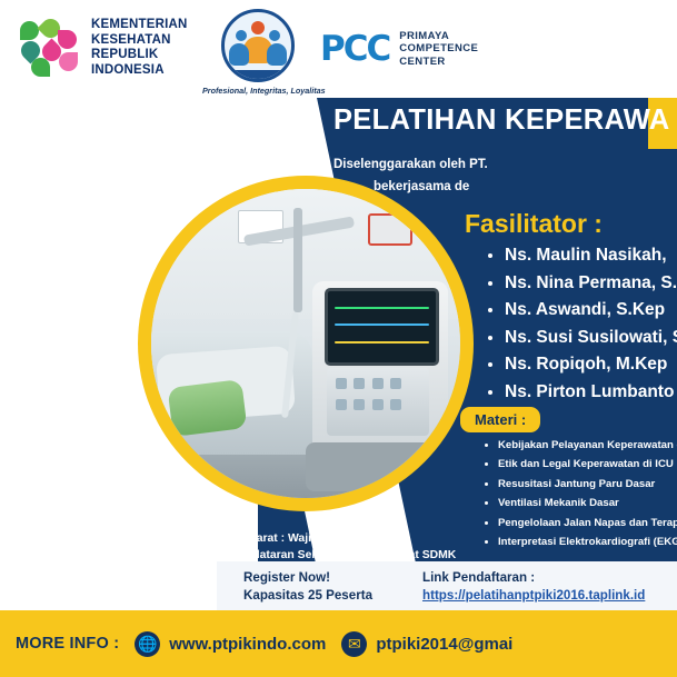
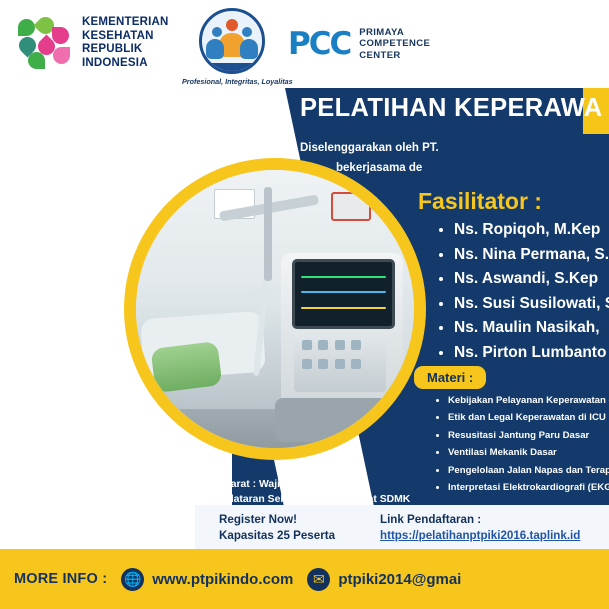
  KEMENTERIAN
  KESEHATAN
  REPUBLIK
  INDONESIA
  Profesional, Integritas, Loyalitas
  PCC
  PRIMAYA
  COMPETENCE
  CENTER
  PELATIHAN KEPERAWA
  Diselenggarakan oleh PT.
  bekerjasama de
  Fasilitator :
- Ns. Maulin Nasikah,
+ Ns. Ropiqoh, M.Kep
  Ns. Nina Permana, S.
  Ns. Aswandi, S.Kep
  Ns. Susi Susilowati,
- Ns. Ropiqoh, M.Kep
+ Ns. Maulin Nasikah,
  Ns. Pirton Lumbanto
  Materi :
  Kebijakan Pelayanan Keperawatan
  Etik dan Legal Keperawatan di ICU
  Resusitasi Jantung Paru Dasar
  Ventilasi Mekanik Dasar
  Pengelolaan Jalan Napas dan Terap
  Interpretasi Elektrokardiografi (EKG
  Syarat : Wajib Memiliki Akun
  Pelataran Sehat atau Satu Sehat SDMK
  Register Now!
  Kapasitas 25 Peserta
  Link Pendaftaran :
  https://pelatihanptpiki2016.taplink.id
  MORE INFO :
  🌐
  www.ptpikindo.com
  ✉
  ptpiki2014@gmai
